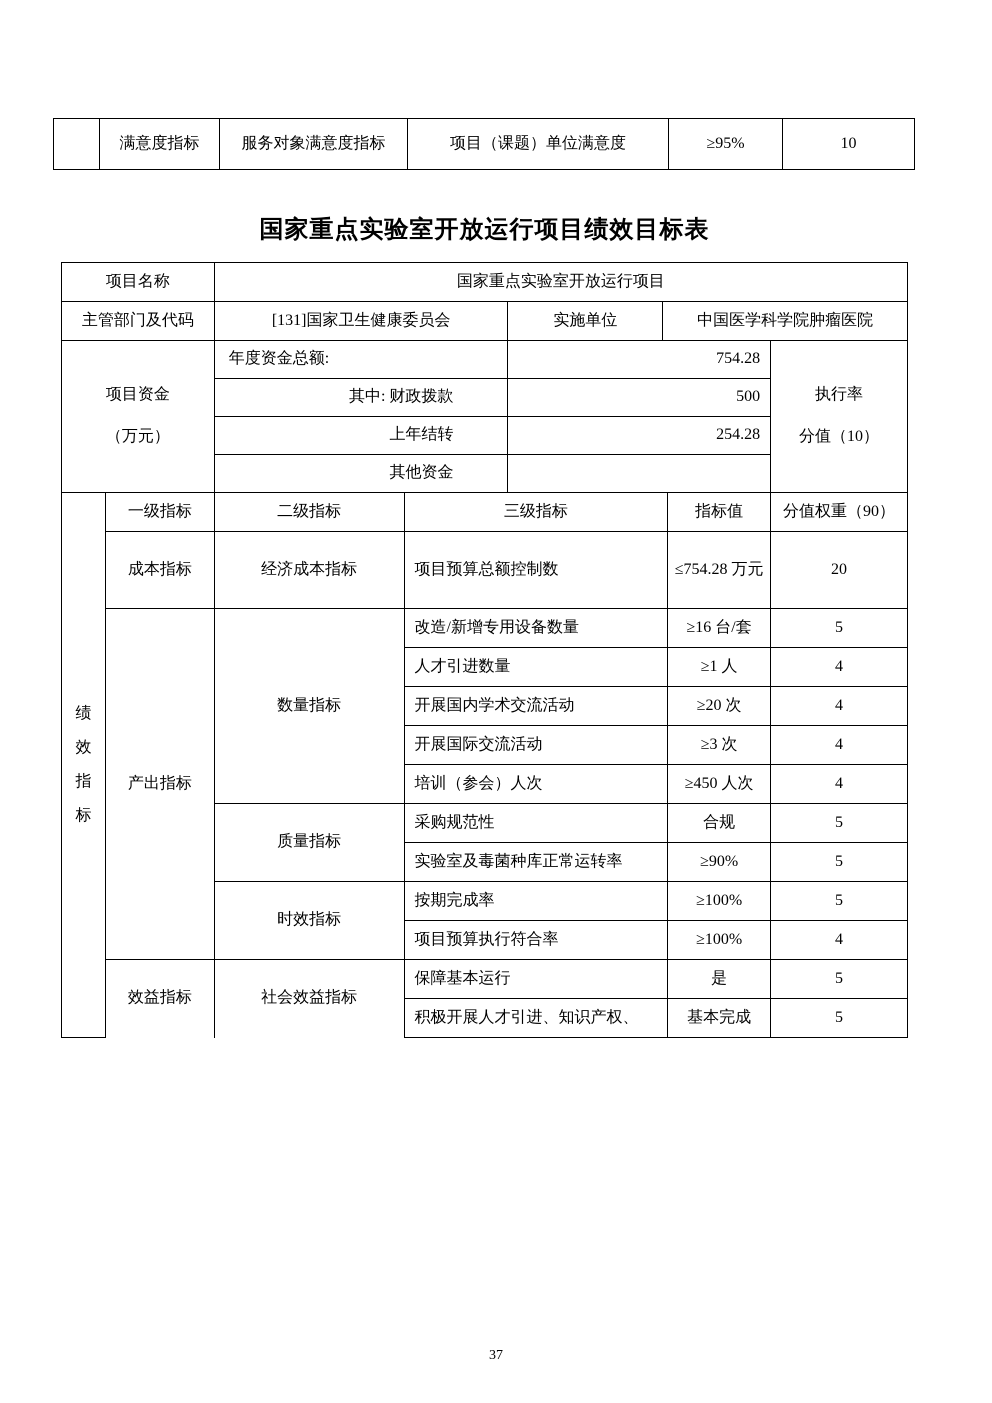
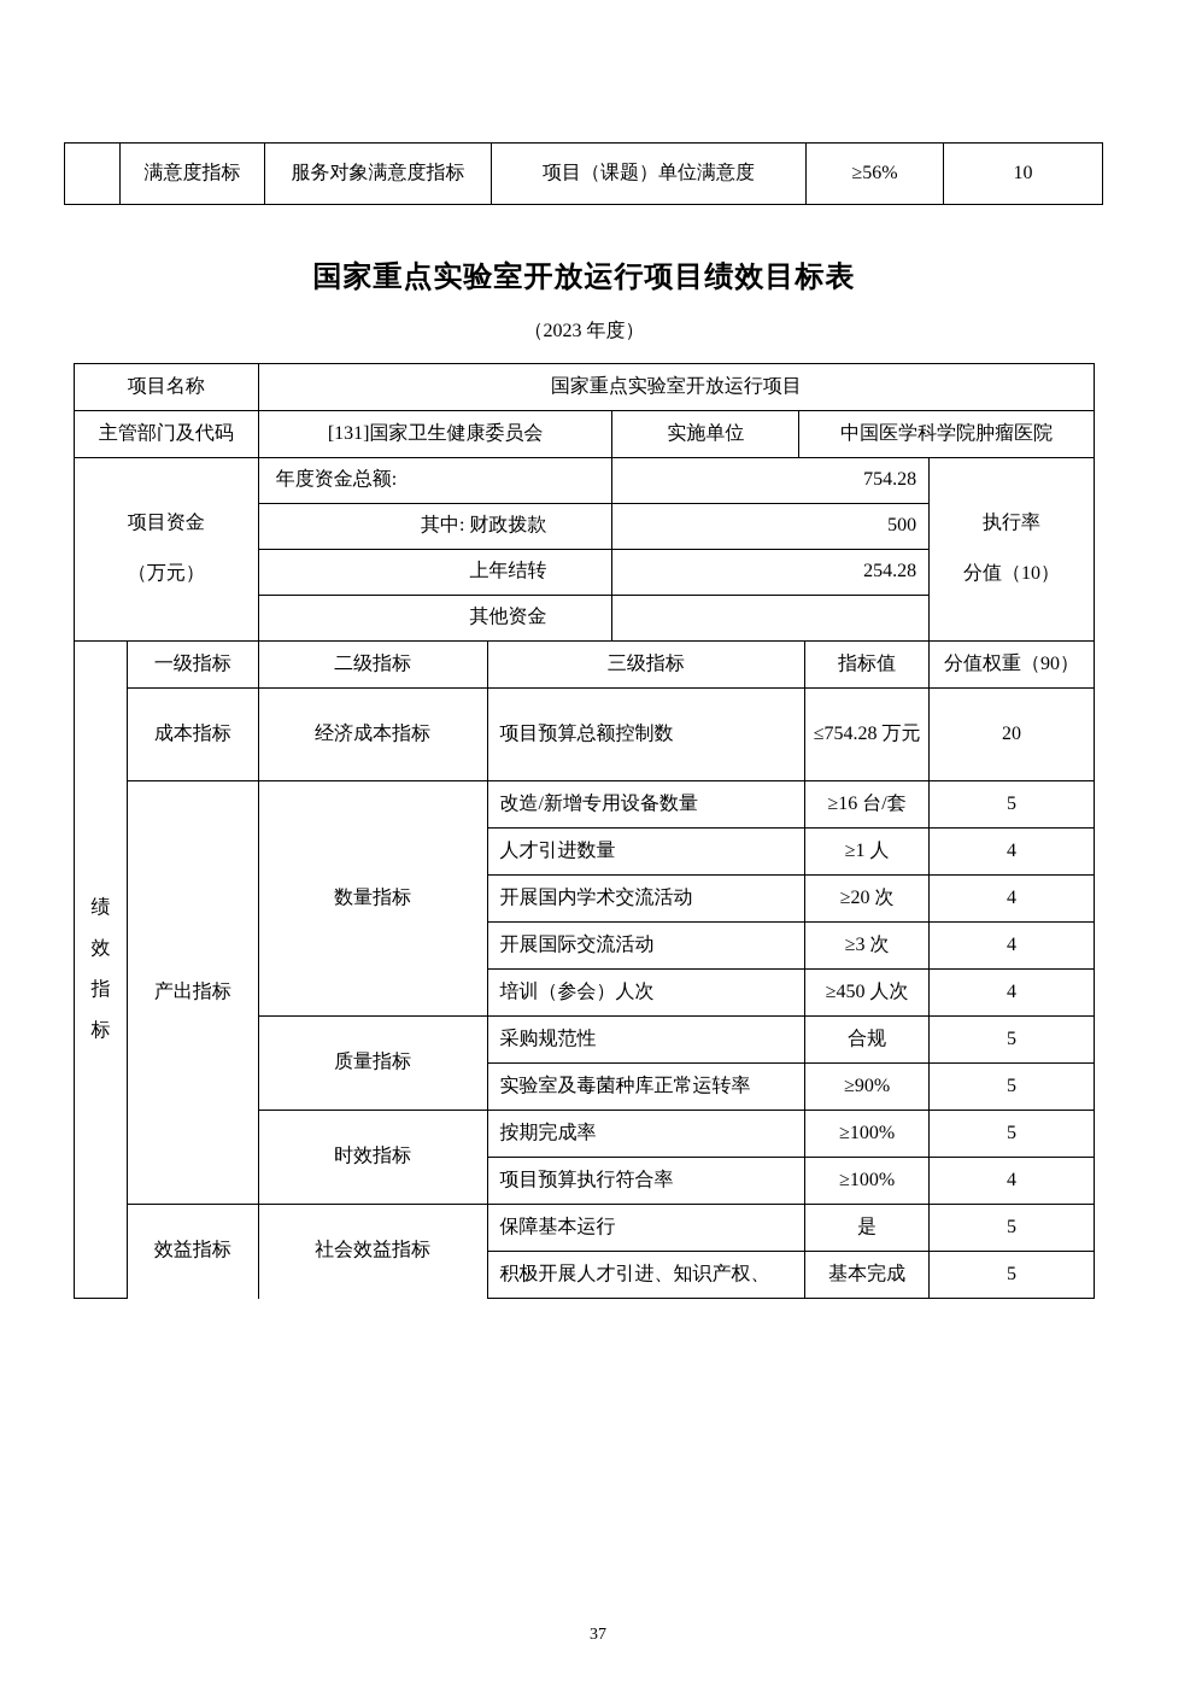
- 	满意度指标	服务对象满意度指标	项目（课题）单位满意度	≥95%	10
+ 	满意度指标	服务对象满意度指标	项目（课题）单位满意度	≥56%	10
  国家重点实验室开放运行项目绩效目标表
+ （2023 年度）
  项目名称	国家重点实验室开放运行项目
  主管部门及代码	[131]国家卫生健康委员会	实施单位	中国医学科学院肿瘤医院
  项目资金 （万元）	年度资金总额:	754.28	执行率 分值（10）
  其中: 财政拨款	500
  上年结转	254.28
  其他资金
  绩效指标	一级指标	二级指标	三级指标	指标值	分值权重（90）
  成本指标	经济成本指标	项目预算总额控制数	≤754.28 万元	20
  产出指标	数量指标	改造/新增专用设备数量	≥16 台/套	5
  人才引进数量	≥1 人	4
  开展国内学术交流活动	≥20 次	4
  开展国际交流活动	≥3 次	4
  培训（参会）人次	≥450 人次	4
  质量指标	采购规范性	合规	5
  实验室及毒菌种库正常运转率	≥90%	5
  时效指标	按期完成率	≥100%	5
  项目预算执行符合率	≥100%	4
  效益指标	社会效益指标	保障基本运行	是	5
  积极开展人才引进、知识产权、	基本完成	5
  37
